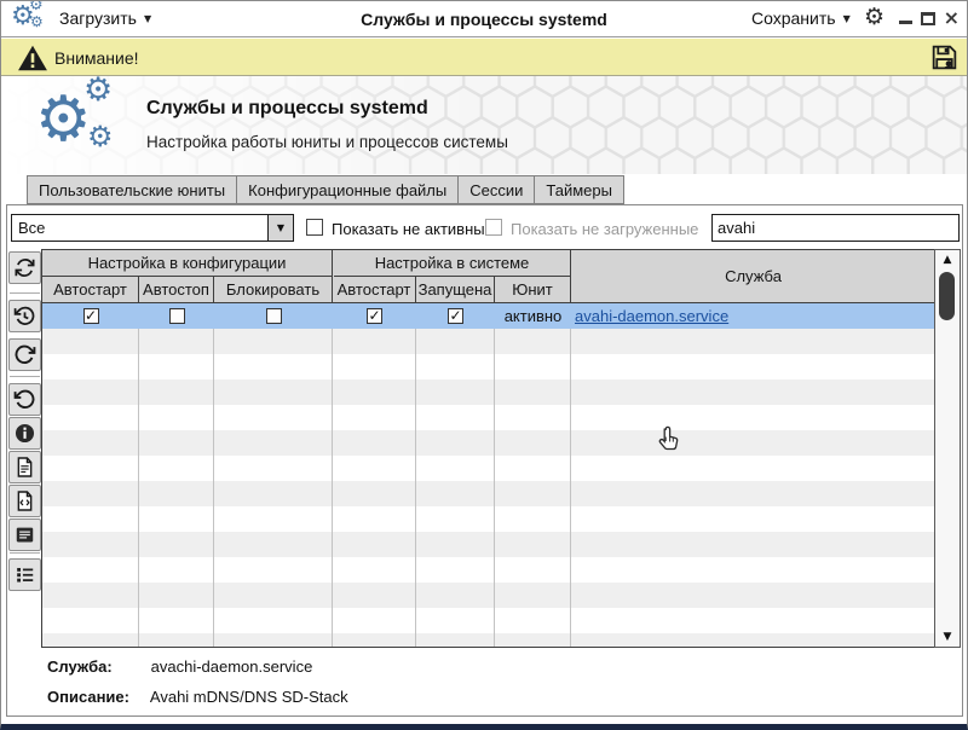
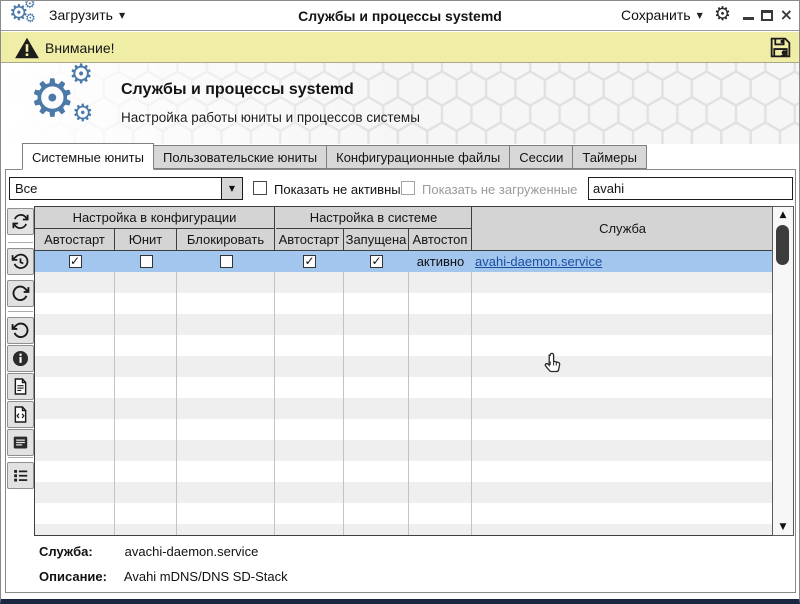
  ⚙
  ⚙
  ⚙
  Загрузить ▼
  Службы и процессы systemd
  Сохранить ▼
  ⚙
  ×
  Внимание!
  ⚙
  ⚙
  ⚙
  Службы и процессы systemd
  Настройка работы юниты и процессов системы
+ Системные юниты
  Пользовательские юниты
  Конфигурационные файлы
  Сессии
  Таймеры
  Все
  ▼
  Показать не активны
  Показать не загруженные
  avahi
  Настройка в конфигурации
  Настройка в системе
  Служба
  Автостарт
- Автостоп
+ Юнит
  Блокировать
  Автостарт
  Запущена
- Юнит
+ Автостоп
  ✓
  ✓
  ✓
  активно
  avahi-daemon.service
  ▲
  ▼
  Служба: avachi-daemon.service
  Описание: Avahi mDNS/DNS SD-Stack
